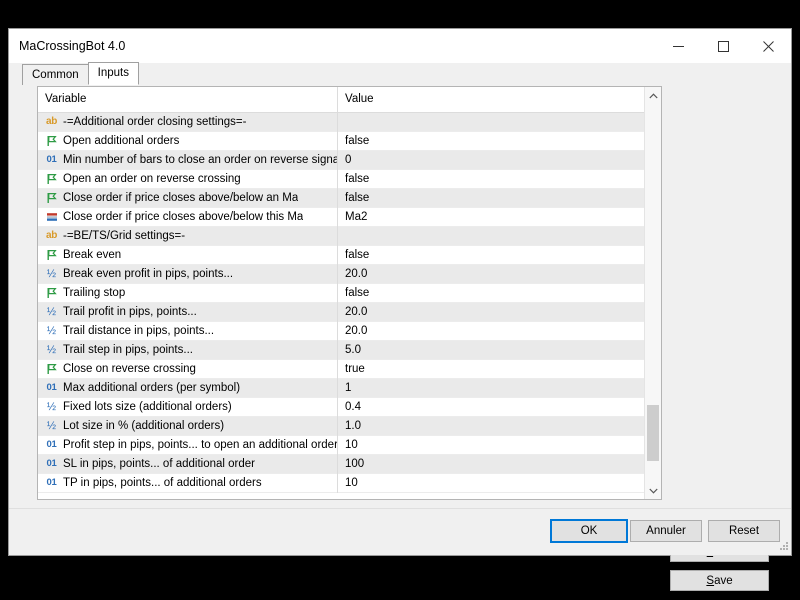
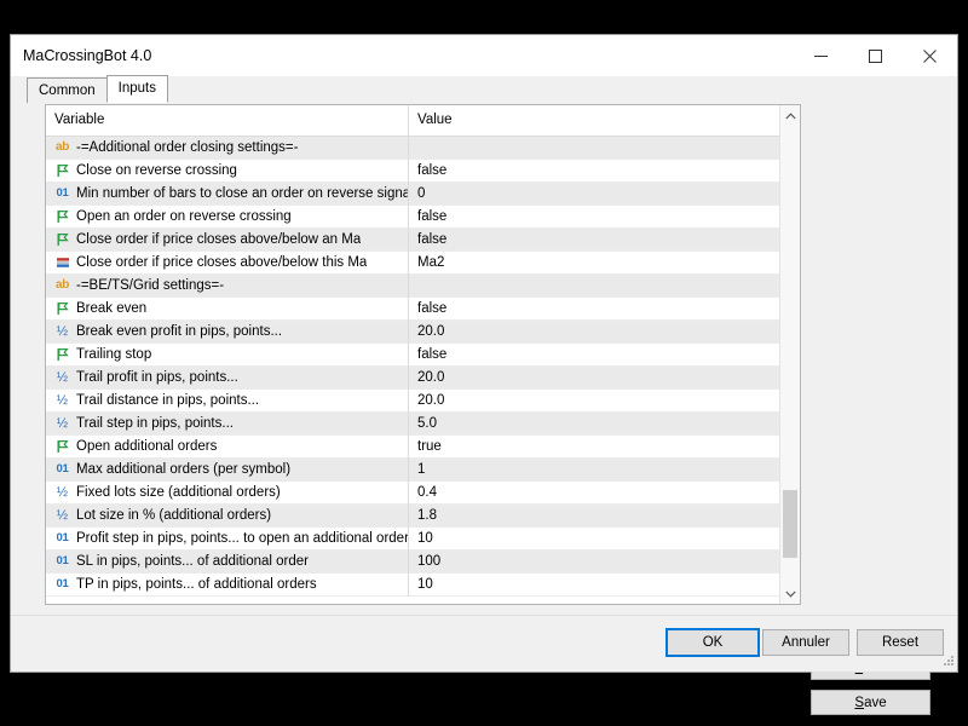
  MaCrossingBot 4.0
  Common
  Inputs
  Variable
  Value
  ab
  -=Additional order closing settings=-
- Open additional orders
+ Close on reverse crossing
  false
  01
  Min number of bars to close an order on reverse signa
  0
  Open an order on reverse crossing
  false
  Close order if price closes above/below an Ma
  false
  Close order if price closes above/below this Ma
  Ma2
  ab
  -=BE/TS/Grid settings=-
  Break even
  false
  ½
  Break even profit in pips, points...
  20.0
  Trailing stop
  false
  ½
  Trail profit in pips, points...
  20.0
  ½
  Trail distance in pips, points...
  20.0
  ½
  Trail step in pips, points...
  5.0
- Close on reverse crossing
+ Open additional orders
  true
  01
  Max additional orders (per symbol)
  1
  ½
  Fixed lots size (additional orders)
  0.4
  ½
  Lot size in % (additional orders)
- 1.0
+ 1.8
  01
  Profit step in pips, points... to open an additional order
  10
  01
  SL in pips, points... of additional order
  100
  01
  TP in pips, points... of additional orders
  10
  S
  ave
  OK
  Annuler
  Reset
